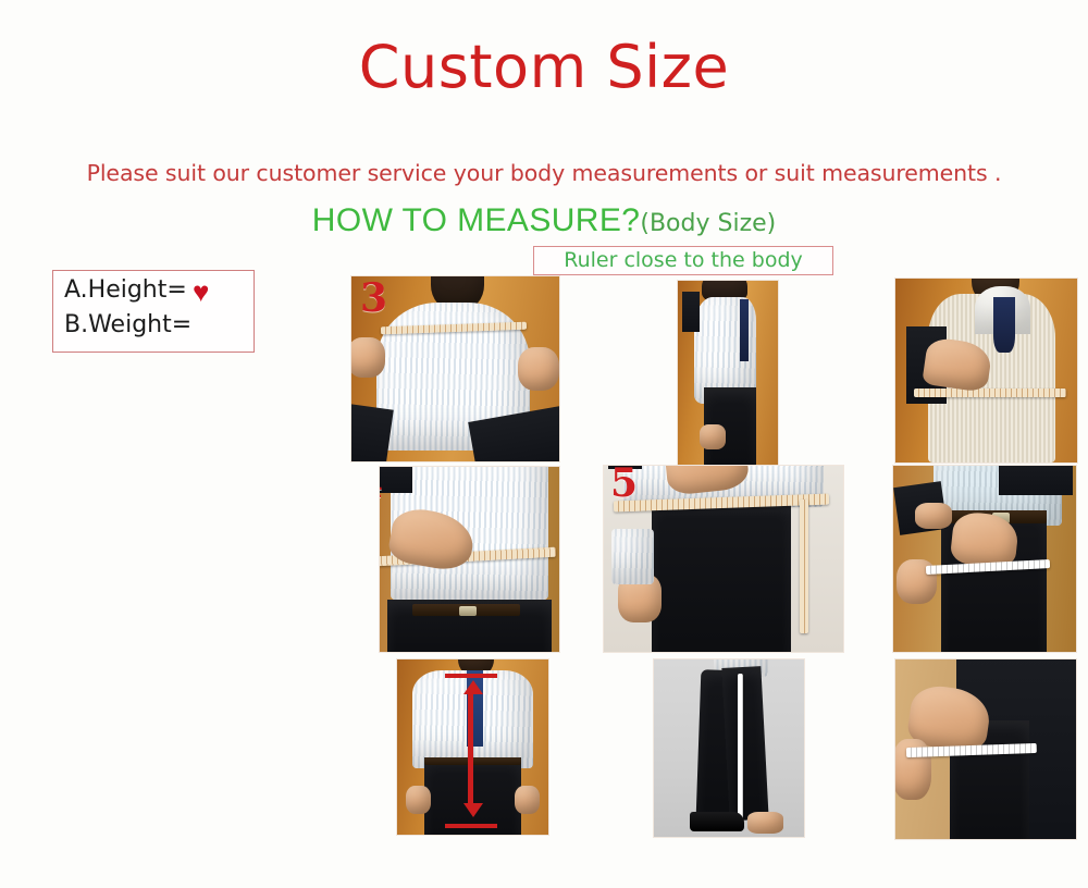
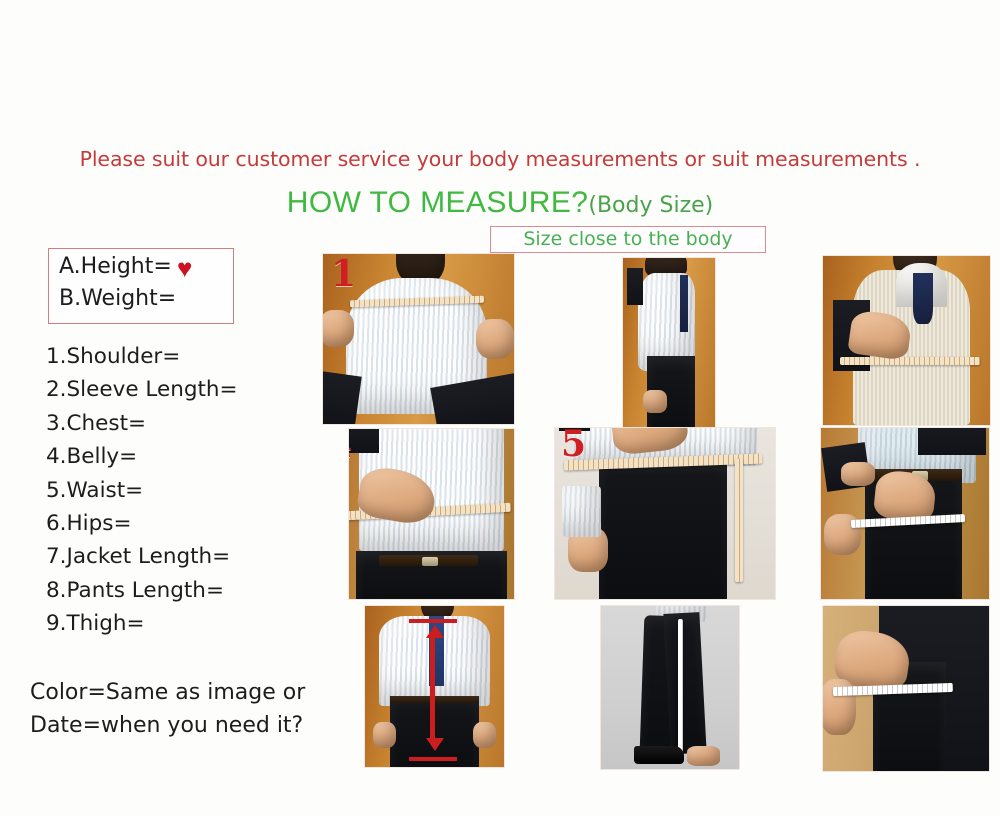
- Custom Size
  Please suit our customer service your body measurements or suit measurements .
  HOW TO MEASURE?(Body Size)
- Ruler close to the body
+ Size close to the body
  A.Height=
  B.Weight=
  ♥
+ 1.Shoulder=
+ 2.Sleeve Length=
+ 3.Chest=
+ 4.Belly=
+ 5.Waist=
+ 6.Hips=
+ 7.Jacket Length=
+ 8.Pants Length=
+ 9.Thigh=
+ Color=Same as image or
+ Date=when you need it?
- 3
+ 1
  5
